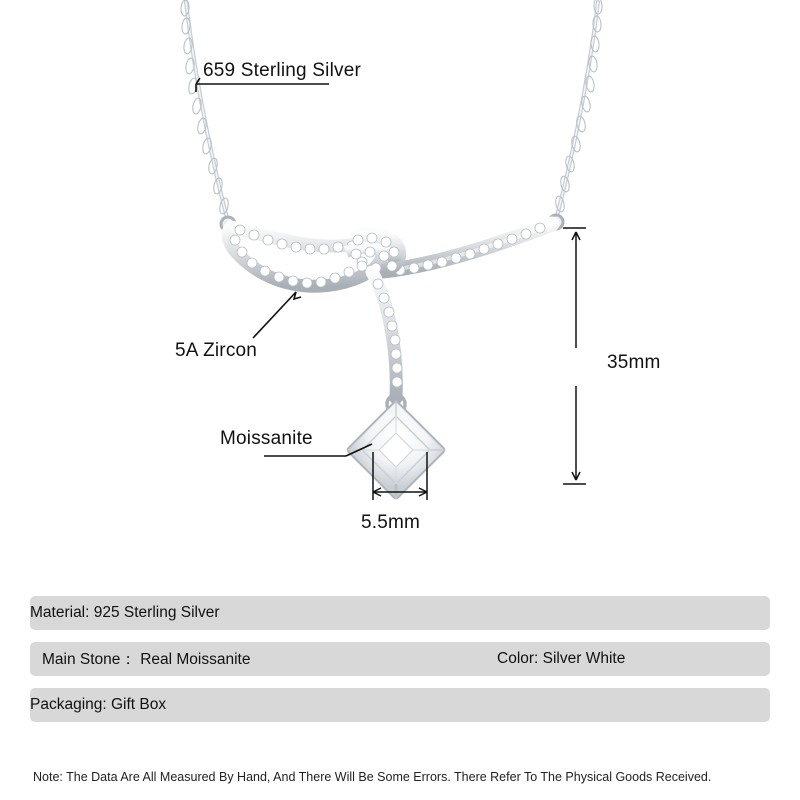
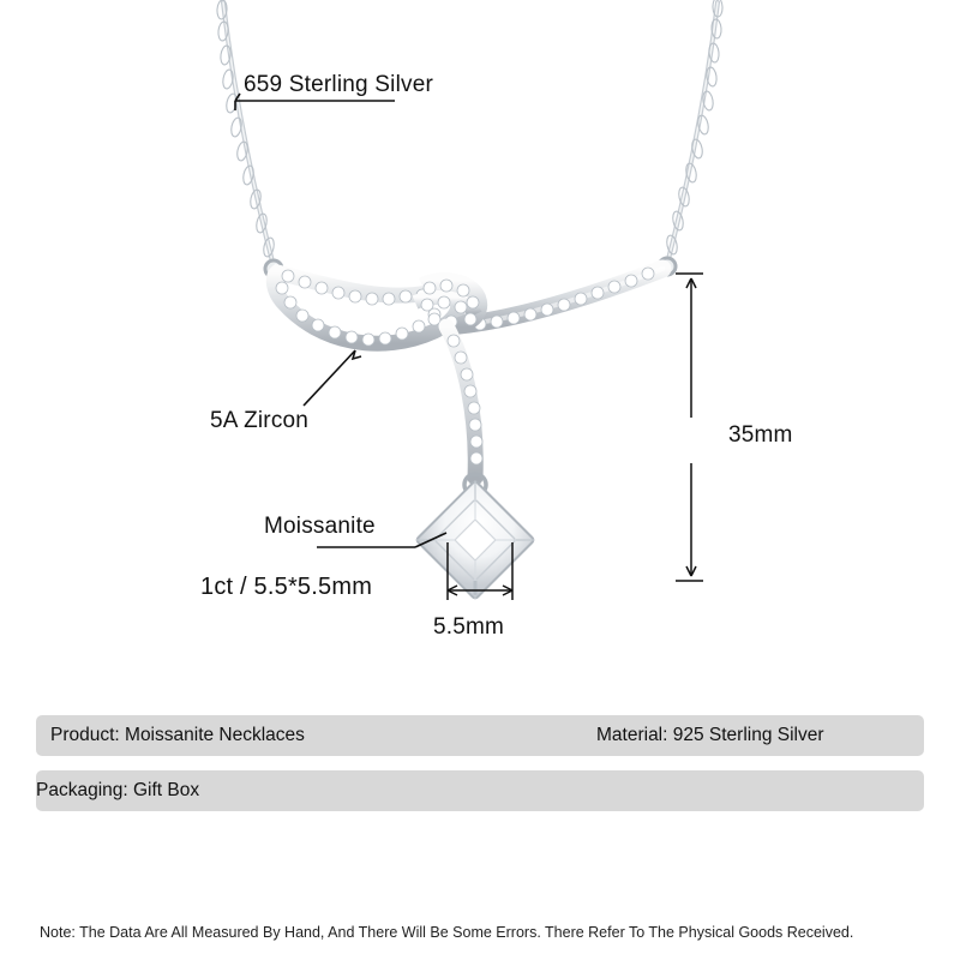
  659 Sterling Silver
  5A Zircon
  Moissanite
+ 1ct / 5.5*5.5mm
  35mm
  5.5mm
+ Product: Moissanite Necklaces
  Material: 925 Sterling Silver
- Main Stone： Real Moissanite
- Color: Silver White
  Packaging: Gift Box
  Note: The Data Are All Measured By Hand, And There Will Be Some Errors. There Refer To The Physical Goods Received.
